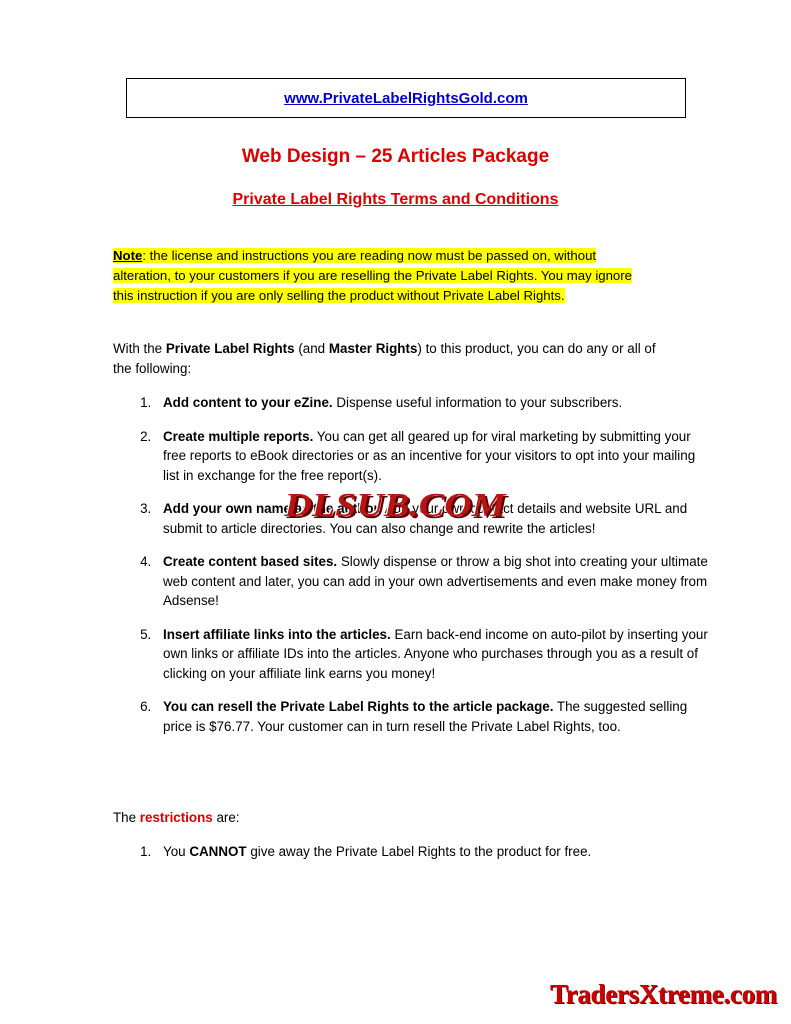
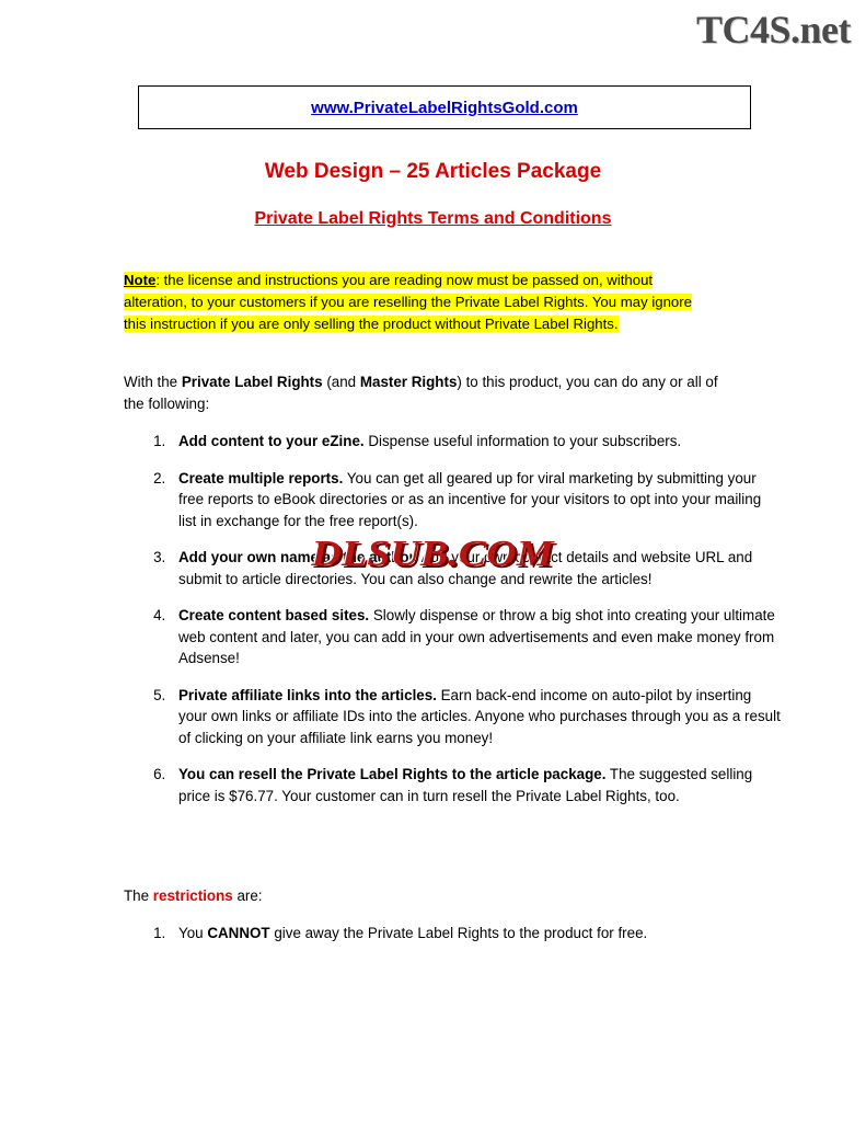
+ TC4S.net
  www.PrivateLabelRightsGold.com
  Web Design – 25 Articles Package
  Private Label Rights Terms and Conditions
  Note: the license and instructions you are reading now must be passed on, without alteration, to your customers if you are reselling the Private Label Rights. You may ignore this instruction if you are only selling the product without Private Label Rights.
  With the Private Label Rights (and Master Rights) to this product, you can do any or all of the following:
  Add content to your eZine. Dispense useful information to your subscribers.
  Create multiple reports. You can get all geared up for viral marketing by submitting your free reports to eBook directories or as an incentive for your visitors to opt into your mailing list in exchange for the free report(s).
  Add your own name as the author. Add your own contact details and website URL and submit to article directories. You can also change and rewrite the articles!
  Create content based sites. Slowly dispense or throw a big shot into creating your ultimate web content and later, you can add in your own advertisements and even make money from Adsense!
- Insert affiliate links into the articles. Earn back-end income on auto-pilot by inserting your own links or affiliate IDs into the articles. Anyone who purchases through you as a result of clicking on your affiliate link earns you money!
+ Private affiliate links into the articles. Earn back-end income on auto-pilot by inserting your own links or affiliate IDs into the articles. Anyone who purchases through you as a result of clicking on your affiliate link earns you money!
  You can resell the Private Label Rights to the article package. The suggested selling price is $76.77. Your customer can in turn resell the Private Label Rights, too.
  The restrictions are:
  You CANNOT give away the Private Label Rights to the product for free.
  DLSUB.COM
- TradersXtreme.com
